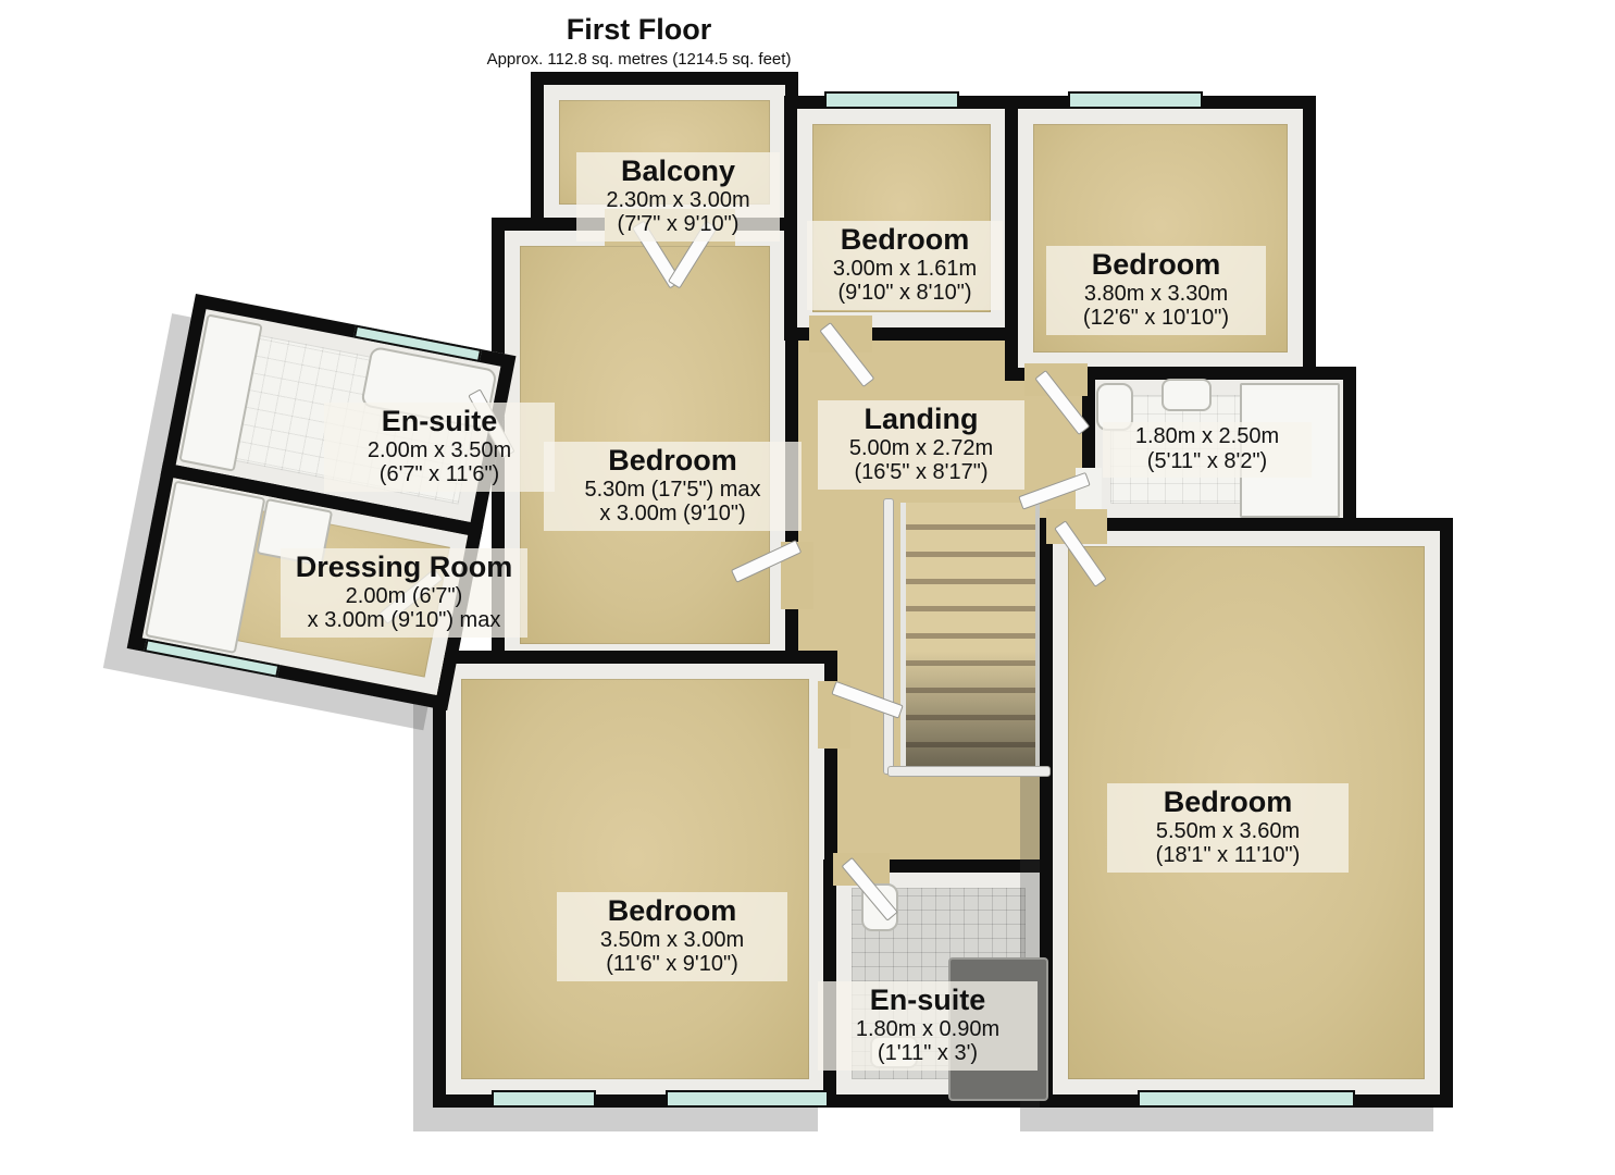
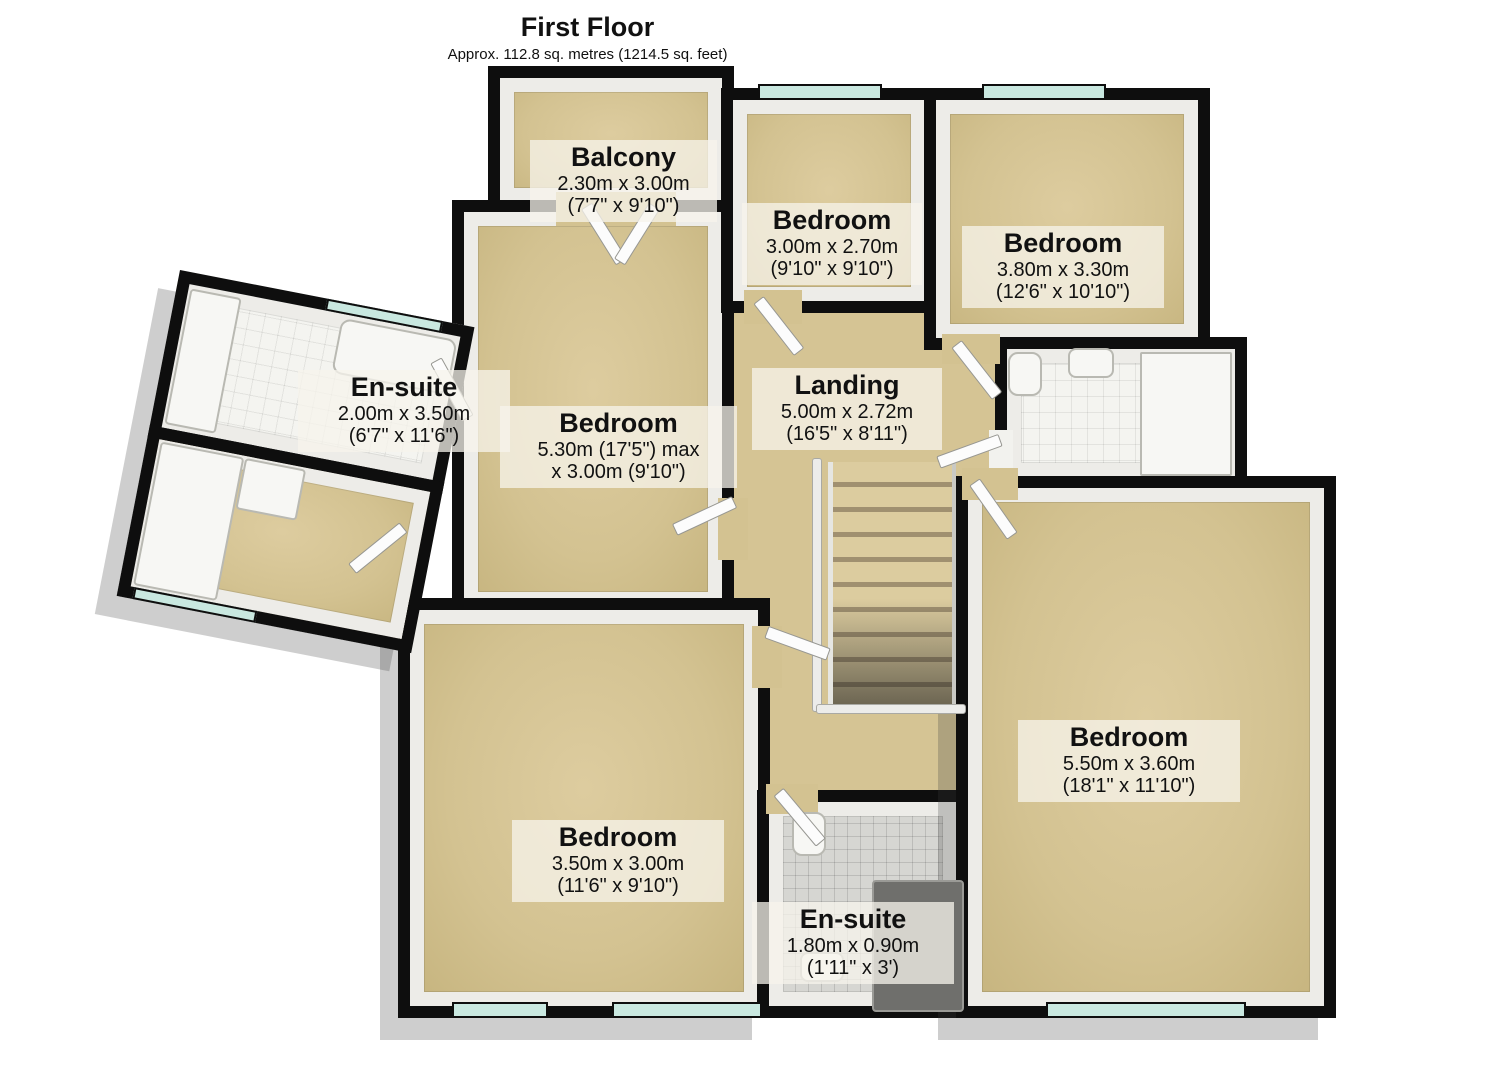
  First Floor
  Approx. 112.8 sq. metres (1214.5 sq. feet)
  Balcony
  2.30m x 3.00m
  (7'7" x 9'10")
  Bedroom
- 3.00m x 1.61m
+ 3.00m x 2.70m
- (9'10" x 8'10")
+ (9'10" x 9'10")
  Bedroom
  3.80m x 3.30m
  (12'6" x 10'10")
  En-suite
  2.00m x 3.50m
  (6'7" x 11'6")
  Bedroom
  5.30m (17'5") max
  x 3.00m (9'10")
  Landing
  5.00m x 2.72m
- (16'5" x 8'17")
+ (16'5" x 8'11")
- 1.80m x 2.50m
- (5'11" x 8'2")
- Dressing Room
- 2.00m (6'7")
- x 3.00m (9'10") max
  Bedroom
  3.50m x 3.00m
  (11'6" x 9'10")
  Bedroom
  5.50m x 3.60m
  (18'1" x 11'10")
  En-suite
  1.80m x 0.90m
  (1'11" x 3')
